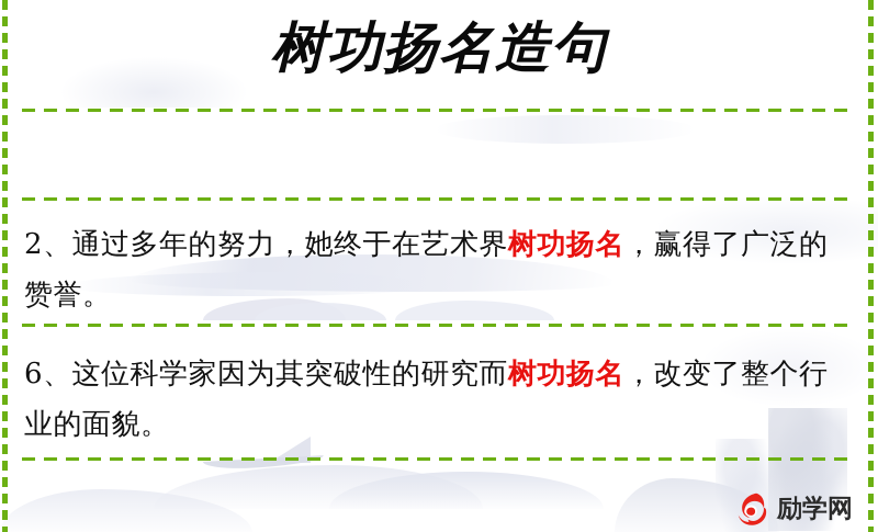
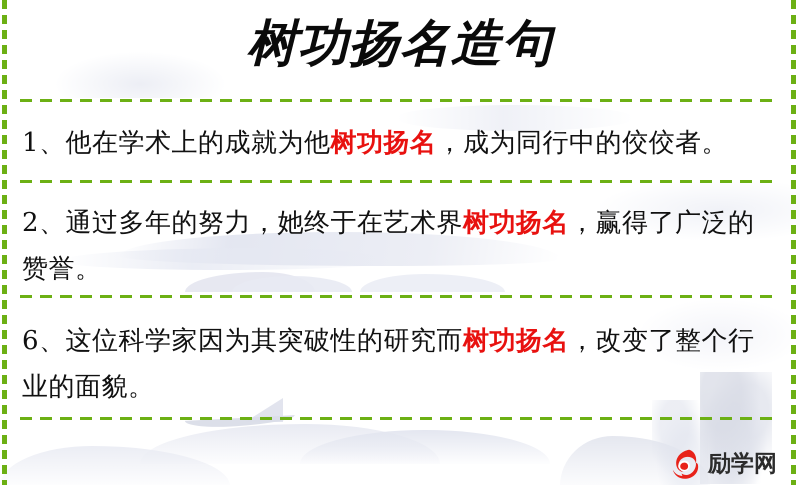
  树功扬名造句
+ 1、他在学术上的成就为他树功扬名，成为同行中的佼佼者。
  2、通过多年的努力，她终于在艺术界树功扬名，赢得了广泛的赞誉。
  6、这位科学家因为其突破性的研究而树功扬名，改变了整个行业的面貌。
  励学网
